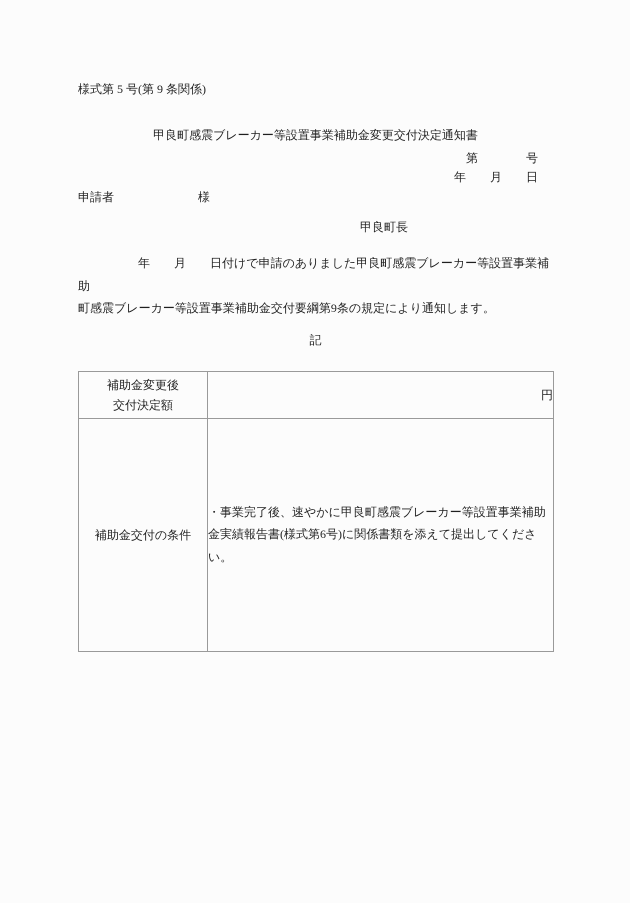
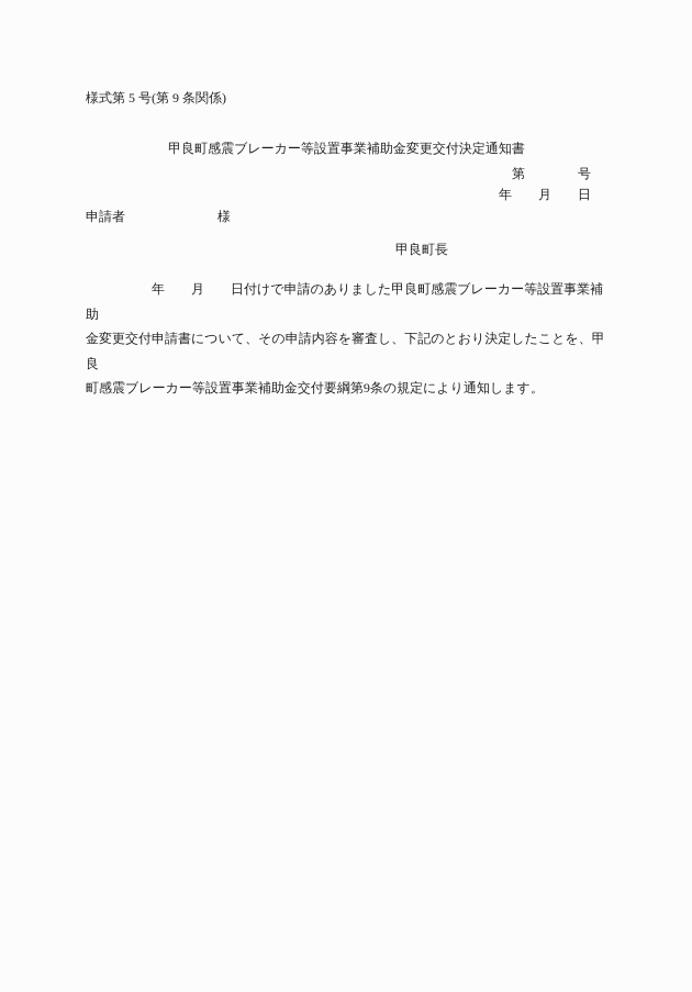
  様式第 5 号(第 9 条関係)
  甲良町感震ブレーカー等設置事業補助金変更交付決定通知書
  第 号
  年 月 日
  申請者 様
  甲良町長
  年 月 日付けで申請のありました甲良町感震ブレーカー等設置事業補助
+ 金変更交付申請書について、その申請内容を審査し、下記のとおり決定したことを、甲良
  町感震ブレーカー等設置事業補助金交付要綱第9条の規定により通知します。
- 記
- 補助金変更後 交付決定額	円
- 補助金交付の条件	・事業完了後、速やかに甲良町感震ブレーカー等設置事業補助 金実績報告書(様式第6号)に関係書類を添えて提出してくださ い。
